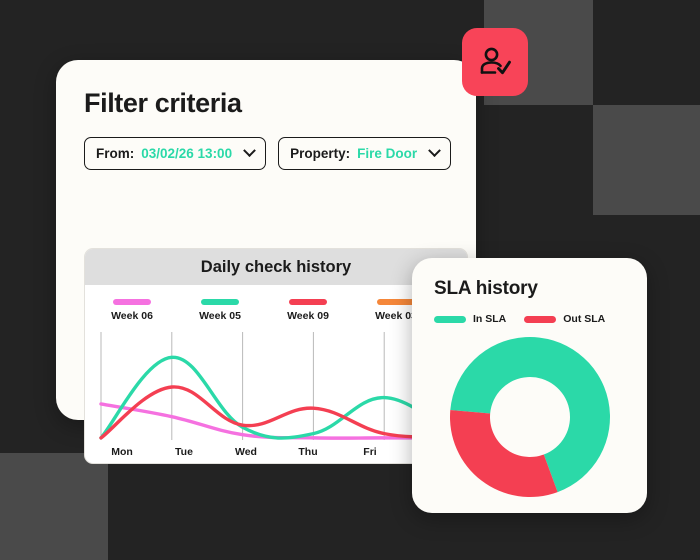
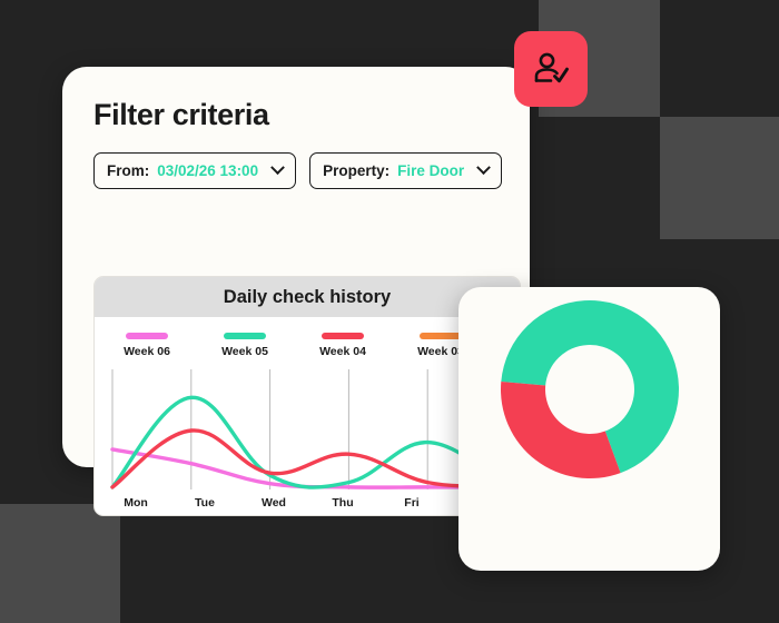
  Filter criteria
  From:
  03/02/26 13:00
  Property:
  Fire Door
  Daily check history
  Week 06
  Week 05
- Week 09
+ Week 04
  Week 0
  Mon
  Tue
  Wed
  Thu
  Fri
- SLA history
- In SLA
- Out SLA
